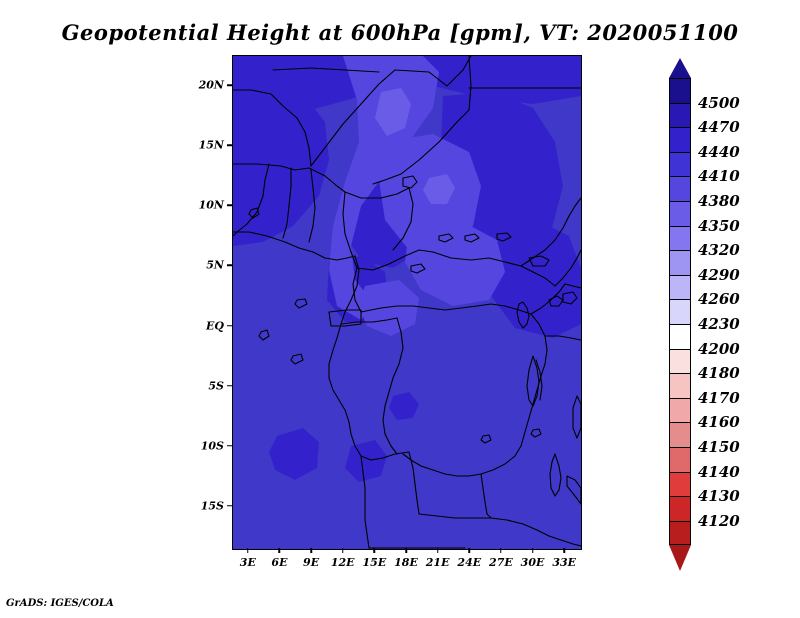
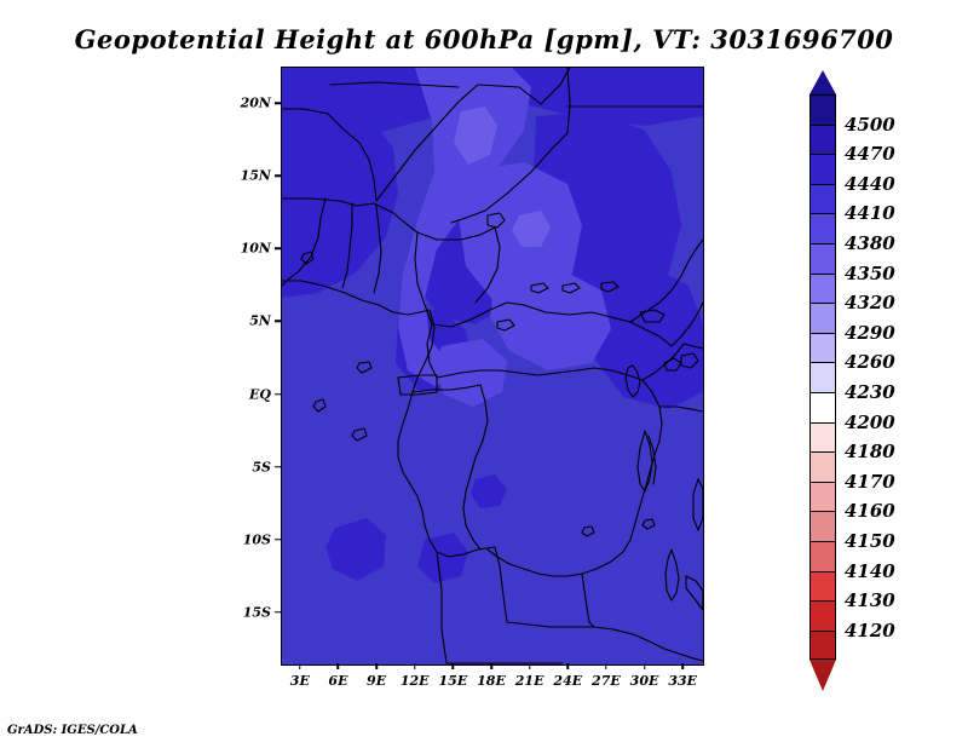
- Geopotential Height at 600hPa [gpm], VT: 2020051100
+ Geopotential Height at 600hPa [gpm], VT: 3031696700
  20N
  15N
  10N
  5N
  EQ
  5S
  10S
  15S
  3E
  6E
  9E
  12E
  15E
  18E
  21E
  24E
  27E
  30E
  33E
  4500
  4470
  4440
  4410
  4380
  4350
  4320
  4290
  4260
  4230
  4200
  4180
  4170
  4160
  4150
  4140
  4130
  4120
  GrADS: IGES/COLA
